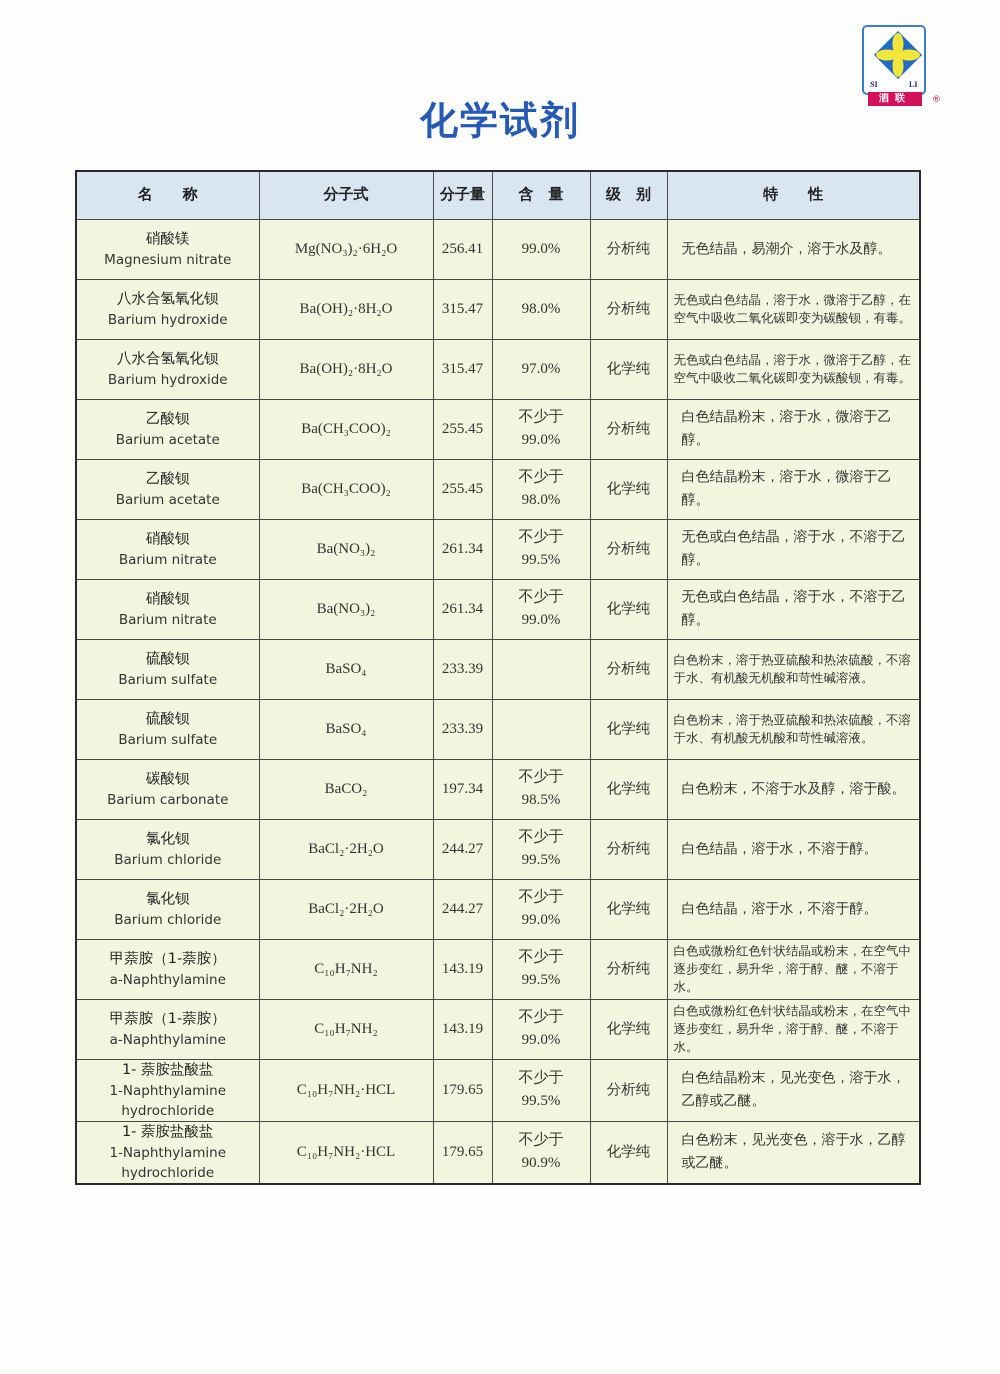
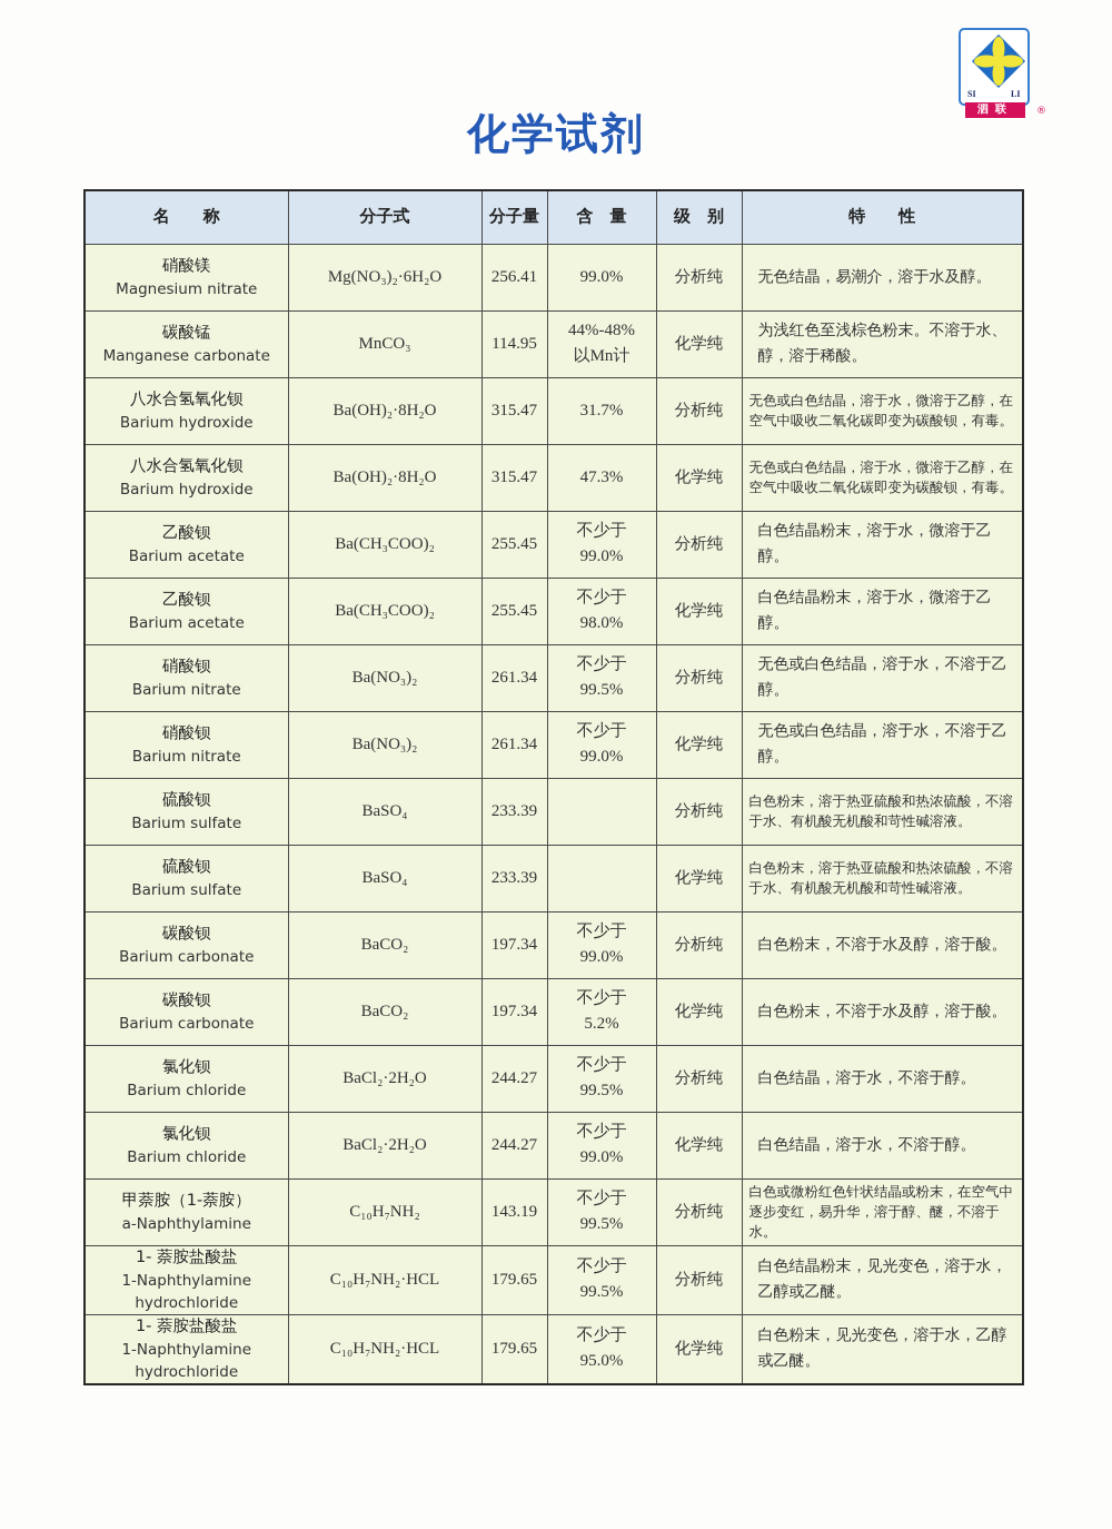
  SI
  LI
  泗联
  ®
  化学试剂
  名 称	分子式	分子量	含 量	级 别	特 性
  硝酸镁 Magnesium nitrate	Mg(NO₃)₂·6H₂O	256.41	99.0%	分析纯	无色结晶，易潮介，溶于水及醇。
+ 碳酸锰 Manganese carbonate	MnCO₃	114.95	44%-48% 以Mn计	化学纯	为浅红色至浅棕色粉末。不溶于水、醇，溶于稀酸。
- 八水合氢氧化钡 Barium hydroxide	Ba(OH)₂·8H₂O	315.47	98.0%	分析纯	无色或白色结晶，溶于水，微溶于乙醇，在空气中吸收二氧化碳即变为碳酸钡，有毒。
+ 八水合氢氧化钡 Barium hydroxide	Ba(OH)₂·8H₂O	315.47	31.7%	分析纯	无色或白色结晶，溶于水，微溶于乙醇，在空气中吸收二氧化碳即变为碳酸钡，有毒。
- 八水合氢氧化钡 Barium hydroxide	Ba(OH)₂·8H₂O	315.47	97.0%	化学纯	无色或白色结晶，溶于水，微溶于乙醇，在空气中吸收二氧化碳即变为碳酸钡，有毒。
+ 八水合氢氧化钡 Barium hydroxide	Ba(OH)₂·8H₂O	315.47	47.3%	化学纯	无色或白色结晶，溶于水，微溶于乙醇，在空气中吸收二氧化碳即变为碳酸钡，有毒。
  乙酸钡 Barium acetate	Ba(CH₃COO)₂	255.45	不少于 99.0%	分析纯	白色结晶粉末，溶于水，微溶于乙醇。
  乙酸钡 Barium acetate	Ba(CH₃COO)₂	255.45	不少于 98.0%	化学纯	白色结晶粉末，溶于水，微溶于乙醇。
  硝酸钡 Barium nitrate	Ba(NO₃)₂	261.34	不少于 99.5%	分析纯	无色或白色结晶，溶于水，不溶于乙醇。
  硝酸钡 Barium nitrate	Ba(NO₃)₂	261.34	不少于 99.0%	化学纯	无色或白色结晶，溶于水，不溶于乙醇。
  硫酸钡 Barium sulfate	BaSO₄	233.39		分析纯	白色粉末，溶于热亚硫酸和热浓硫酸，不溶于水、有机酸无机酸和苛性碱溶液。
  硫酸钡 Barium sulfate	BaSO₄	233.39		化学纯	白色粉末，溶于热亚硫酸和热浓硫酸，不溶于水、有机酸无机酸和苛性碱溶液。
+ 碳酸钡 Barium carbonate	BaCO₂	197.34	不少于 99.0%	分析纯	白色粉末，不溶于水及醇，溶于酸。
- 碳酸钡 Barium carbonate	BaCO₂	197.34	不少于 98.5%	化学纯	白色粉末，不溶于水及醇，溶于酸。
+ 碳酸钡 Barium carbonate	BaCO₂	197.34	不少于 5.2%	化学纯	白色粉末，不溶于水及醇，溶于酸。
  氯化钡 Barium chloride	BaCl₂·2H₂O	244.27	不少于 99.5%	分析纯	白色结晶，溶于水，不溶于醇。
  氯化钡 Barium chloride	BaCl₂·2H₂O	244.27	不少于 99.0%	化学纯	白色结晶，溶于水，不溶于醇。
  甲萘胺（1-萘胺） a-Naphthylamine	C₁₀H₇NH₂	143.19	不少于 99.5%	分析纯	白色或微粉红色针状结晶或粉末，在空气中逐步变红，易升华，溶于醇、醚，不溶于水。
- 甲萘胺（1-萘胺） a-Naphthylamine	C₁₀H₇NH₂	143.19	不少于 99.0%	化学纯	白色或微粉红色针状结晶或粉末，在空气中逐步变红，易升华，溶于醇、醚，不溶于水。
  1- 萘胺盐酸盐 1-Naphthylamine hydrochloride	C₁₀H₇NH₂·HCL	179.65	不少于 99.5%	分析纯	白色结晶粉末，见光变色，溶于水，乙醇或乙醚。
- 1- 萘胺盐酸盐 1-Naphthylamine hydrochloride	C₁₀H₇NH₂·HCL	179.65	不少于 90.9%	化学纯	白色粉末，见光变色，溶于水，乙醇或乙醚。
+ 1- 萘胺盐酸盐 1-Naphthylamine hydrochloride	C₁₀H₇NH₂·HCL	179.65	不少于 95.0%	化学纯	白色粉末，见光变色，溶于水，乙醇或乙醚。
